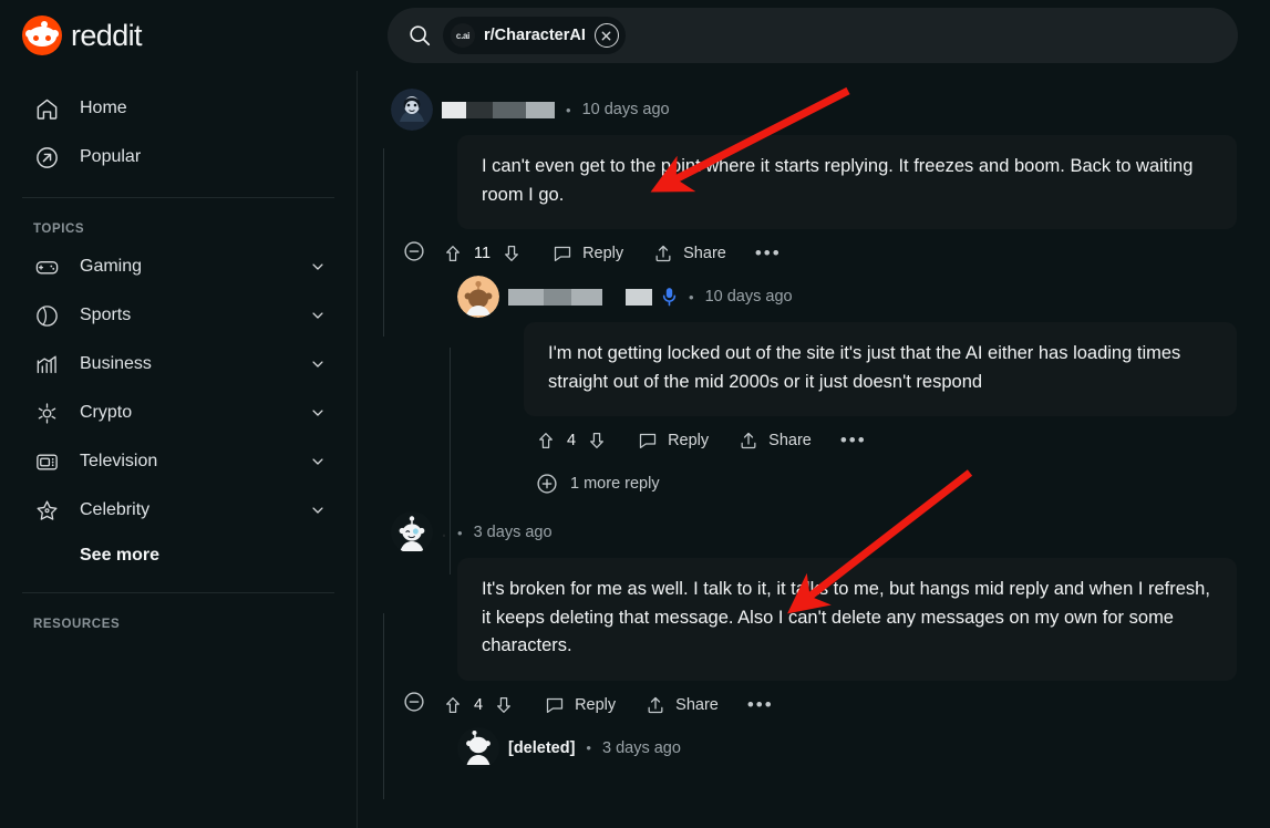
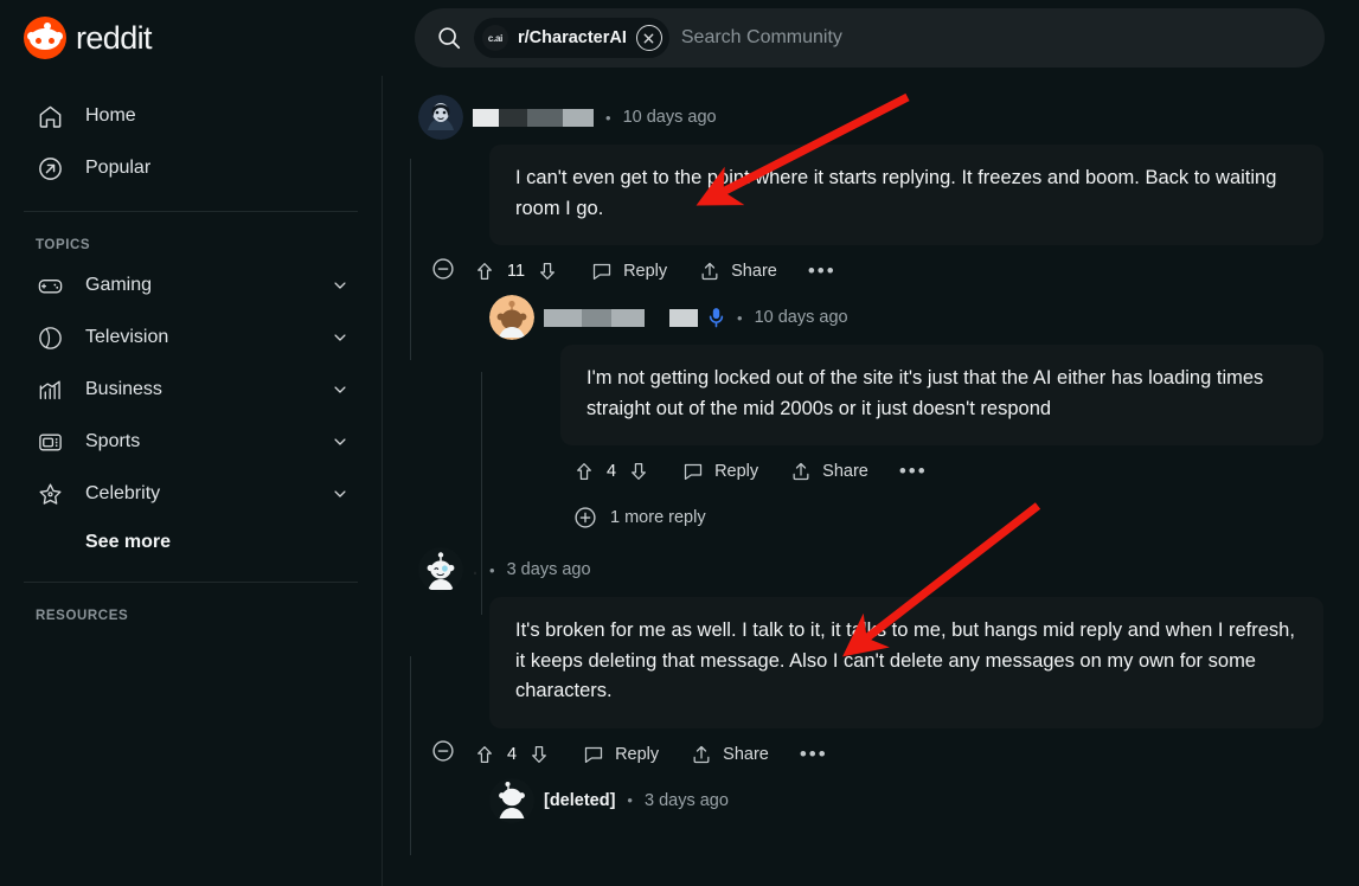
  reddit
  c.ai
  r/CharacterAI
+ Search Community
  Home
  Popular
  TOPICS
  Gaming
- Sports
+ Television
  Business
- Crypto
- Television
+ Sports
  Celebrity
  See more
  RESOURCES
  •
  10 days ago
  I can't even get to the poin where it starts replying. It freezes and boom. Back to waiting room I go.
  11
  Reply
  Share
  •••
  •
  10 days ago
  I'm not getting locked out of the site it's just that the AI either has loading times straight out of the mid 2000s or it just doesn't respond
  4
  Reply
  Share
  •••
  1 more reply
  •
  3 days ago
  It's broken for me as well. I talk to it, it tal to me, but hangs mid reply and when I refresh, it keeps deleting that message. Also I can't delete any messages on my own for some characters.
  4
  Reply
  Share
  •••
  [deleted]
  •
  3 days ago
